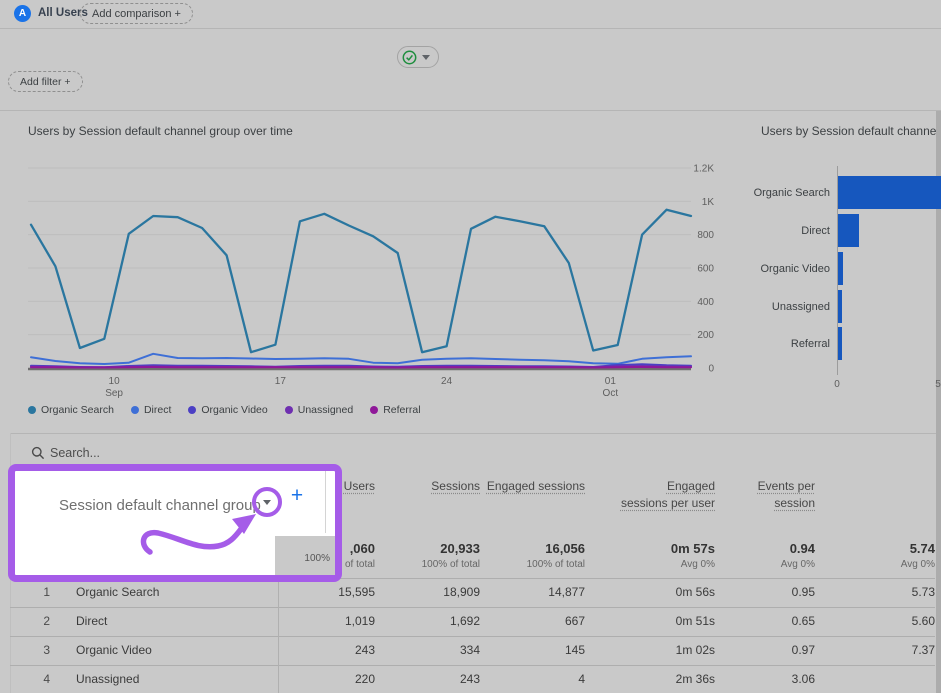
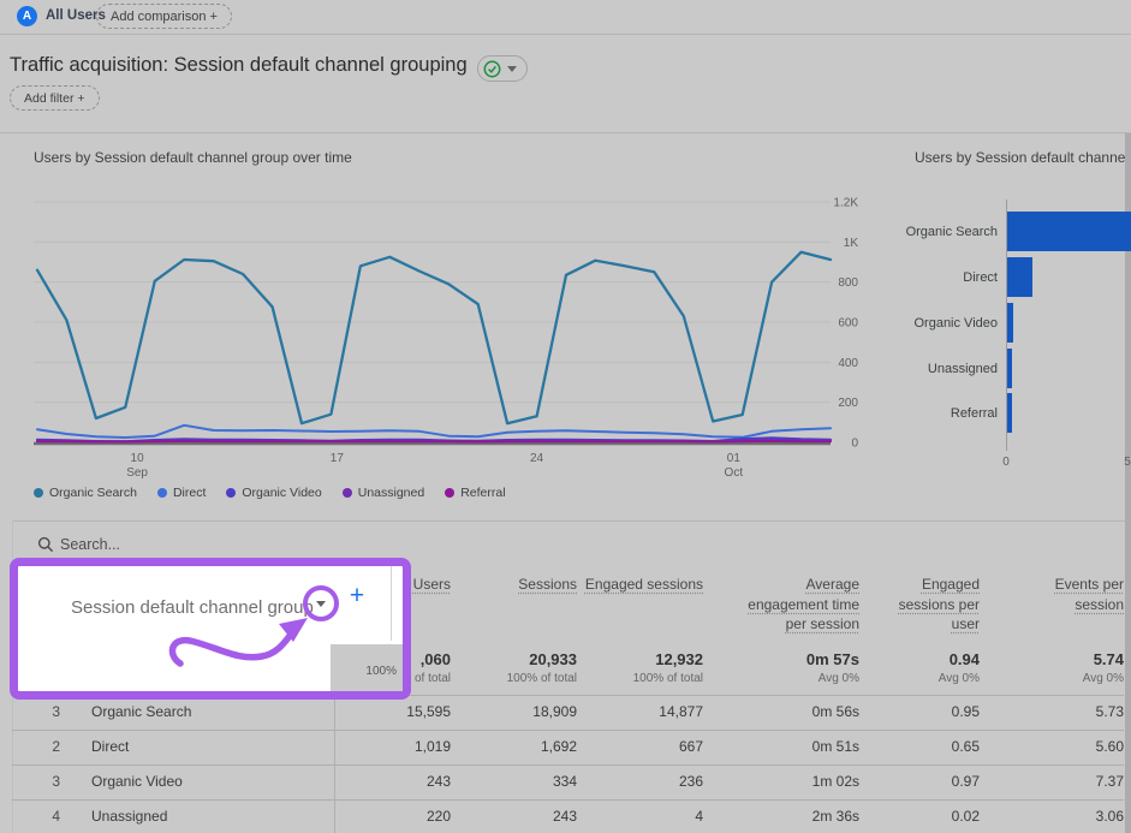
  A
  All Users
  Add comparison +
+ Traffic acquisition: Session default channel grouping
  Add filter +
  Users by Session default channel group over time
  0
  200
  400
  600
  800
  1K
  1.2K
  10
  Sep
  17
  24
  01
  Oct
  Organic Search
  Direct
  Organic Video
  Unassigned
  Referral
  Users by Session default channe
  Organic Search
  Direct
  Organic Video
  Unassigned
  Referral
  0
  5
  Search...
  Users
  Sessions
  Engaged sessions
+ Average engagement time per session
  Engaged sessions per user
  Events per session
  ,060
  20,933
  100% of total
- 16,056
+ 12,932
  100% of total
  0m 57s
  Avg 0%
  0.94
  Avg 0%
  5.74
  Avg 0%
- 1 Organic Search
+ 3 Organic Search
  15,595
  18,909
  14,877
  0m 56s
  0.95
  5.73
  2 Direct
  1,019
  1,692
  667
  0m 51s
  0.65
  5.60
  3 Organic Video
  243
  334
- 145
+ 236
  1m 02s
  0.97
  7.37
  4 Unassigned
  220
  243
  4
  2m 36s
+ 0.02
  3.06
  Session default channel group
  +
  100%
